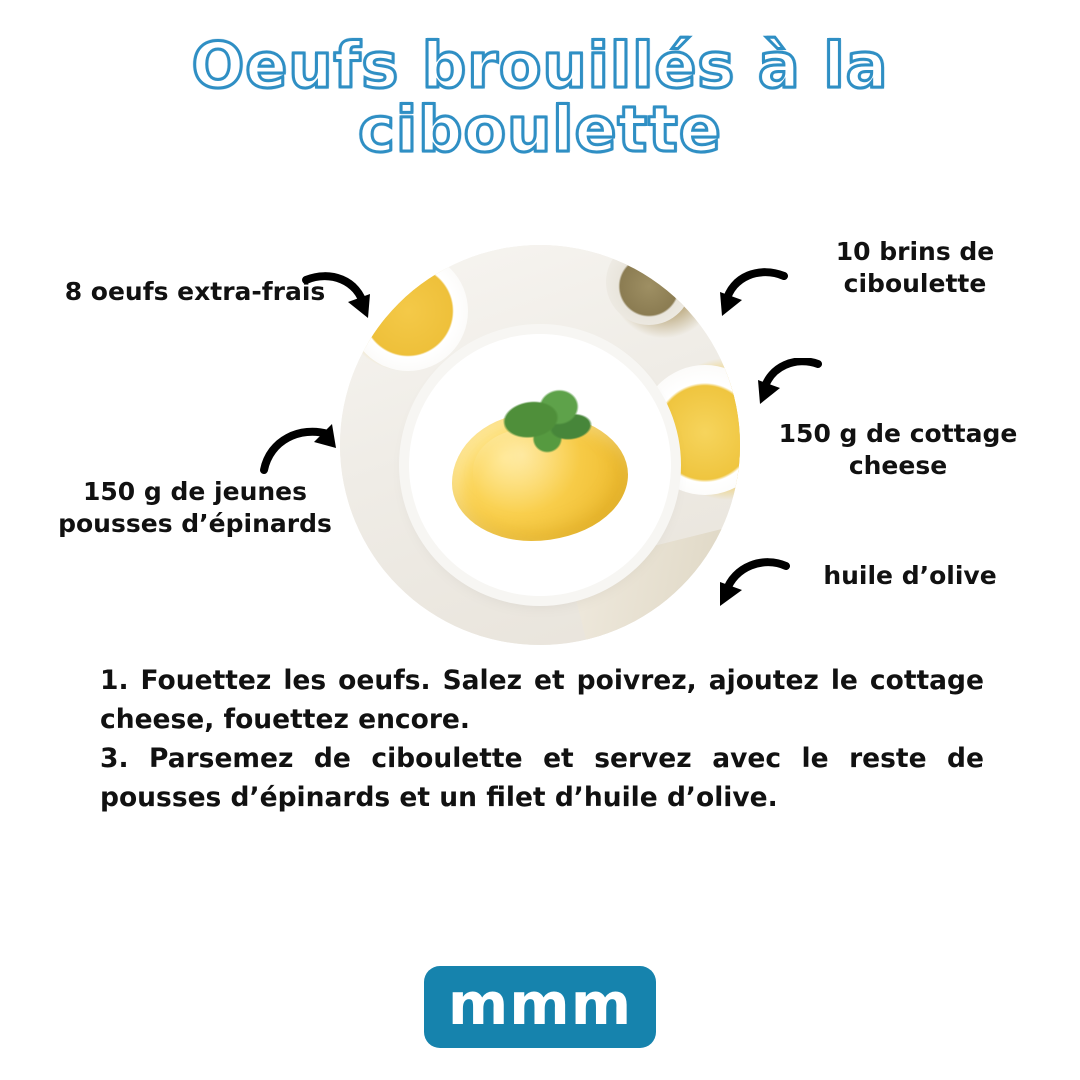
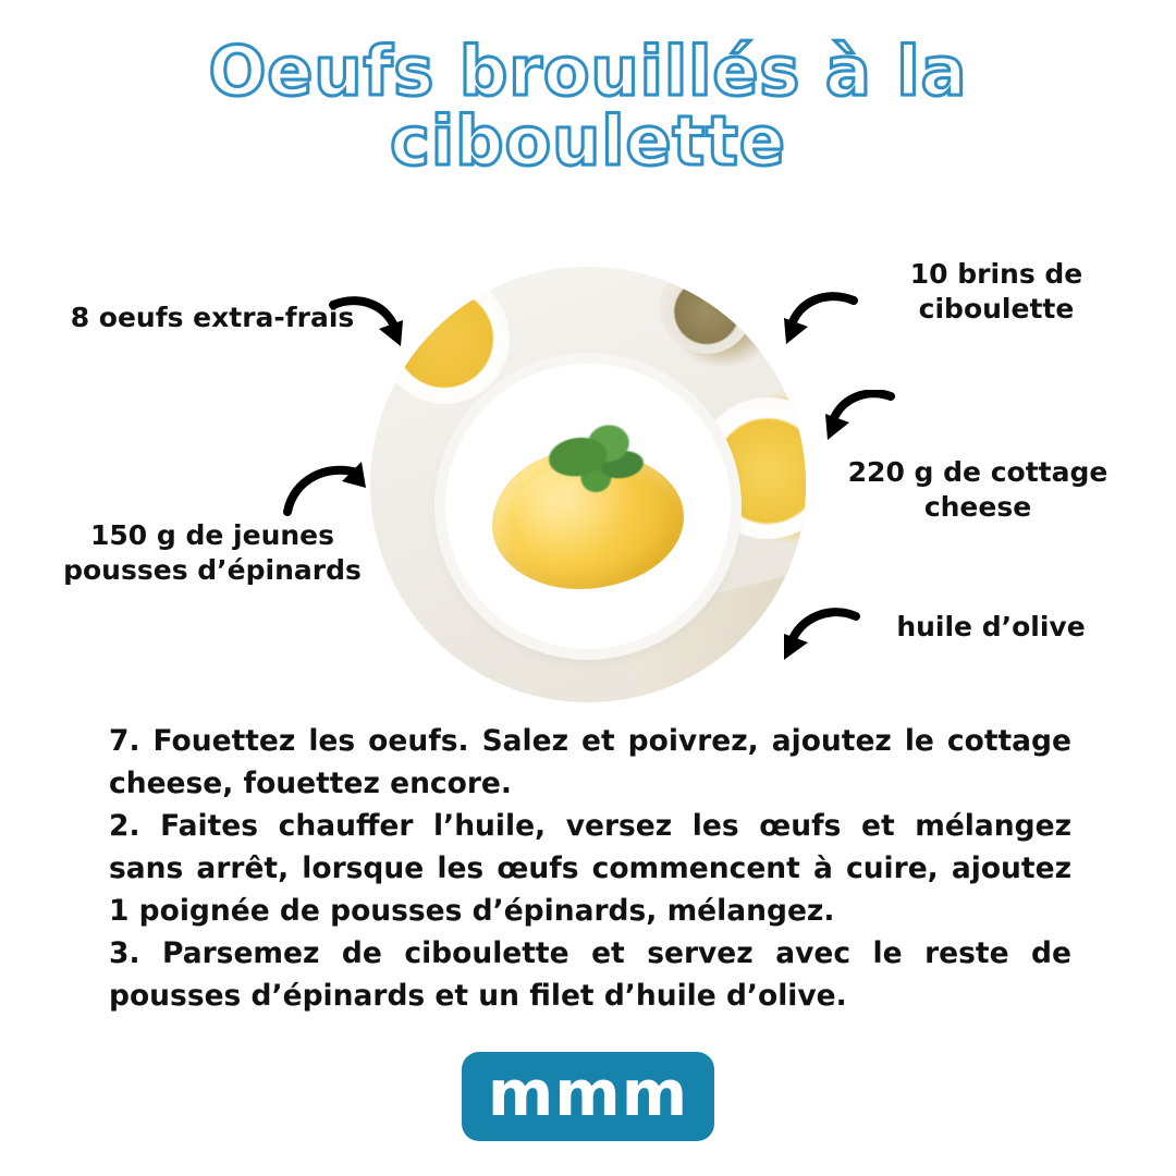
  Oeufs brouillés à la
  ciboulette
  8 oeufs extra-frais
  10 brins de ciboulette
- 150 g de cottage cheese
+ 220 g de cottage cheese
  huile d’olive
  150 g de jeunes pousses d’épinards
- 1. Fouettez les oeufs. Salez et poivrez, ajoutez le cottage cheese, fouettez encore.
+ 7. Fouettez les oeufs. Salez et poivrez, ajoutez le cottage cheese, fouettez encore.
+ 2. Faites chauffer l’huile, versez les œufs et mélangez sans arrêt, lorsque les œufs commencent à cuire, ajoutez 1 poignée de pousses d’épinards, mélangez.
  3. Parsemez de ciboulette et servez avec le reste de pousses d’épinards et un filet d’huile d’olive.
  mmm
